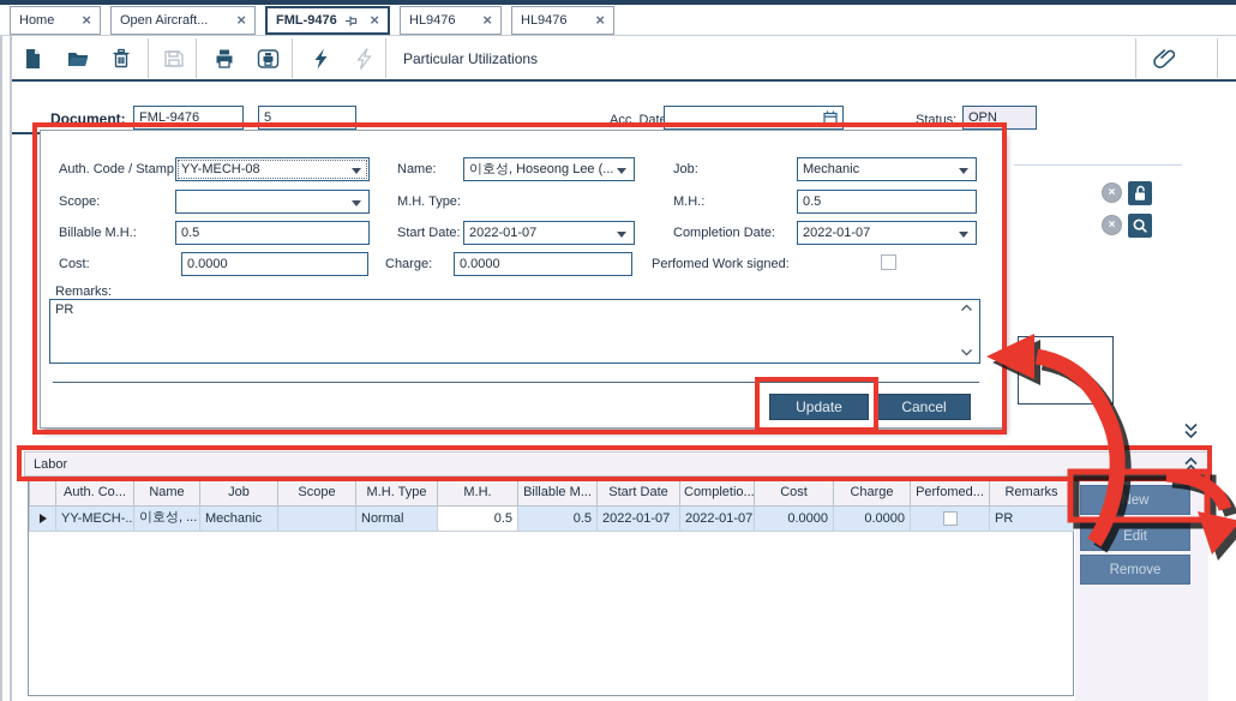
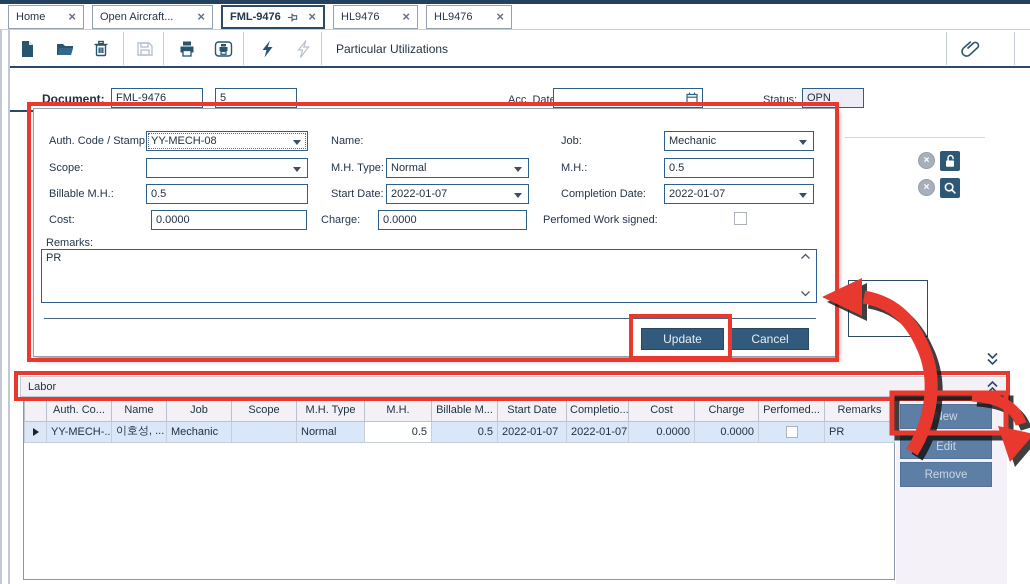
  Home
  ×
  Open Aircraft...
  ×
  FML-9476
  ×
  HL9476
  ×
  HL9476
  ×
  Particular Utilizations
  Document:
  FML-9476
  5
  Acc. Dat
  Status:
  OPN
  ×
  ×
  Auth. Code / Stamp
  YY-MECH-08
  Name:
- 이호성, Hoseong Lee (...
  Job:
  Mechanic
  Scope:
  M.H. Type:
+ Normal
  M.H.:
  0.5
  Billable M.H.:
  0.5
  Start Date:
  2022-01-07
  Completion Date:
  2022-01-07
  Cost:
  0.0000
  Charge:
  0.0000
  Perfomed Work signed:
  Remarks:
  PR
  Update
  Cancel
  Labor
  New
  Edit
  Remove
  	Auth. Co...	Name	Job	Scope	M.H. Type	M.H.	Billable M...	Start Date	Completio...	Cost	Charge	Perfomed...	Remarks
  	YY-MECH-..	이호성, ...	Mechanic		Normal	0.5	0.5	2022-01-07	2022-01-07	0.0000	0.0000		PR
